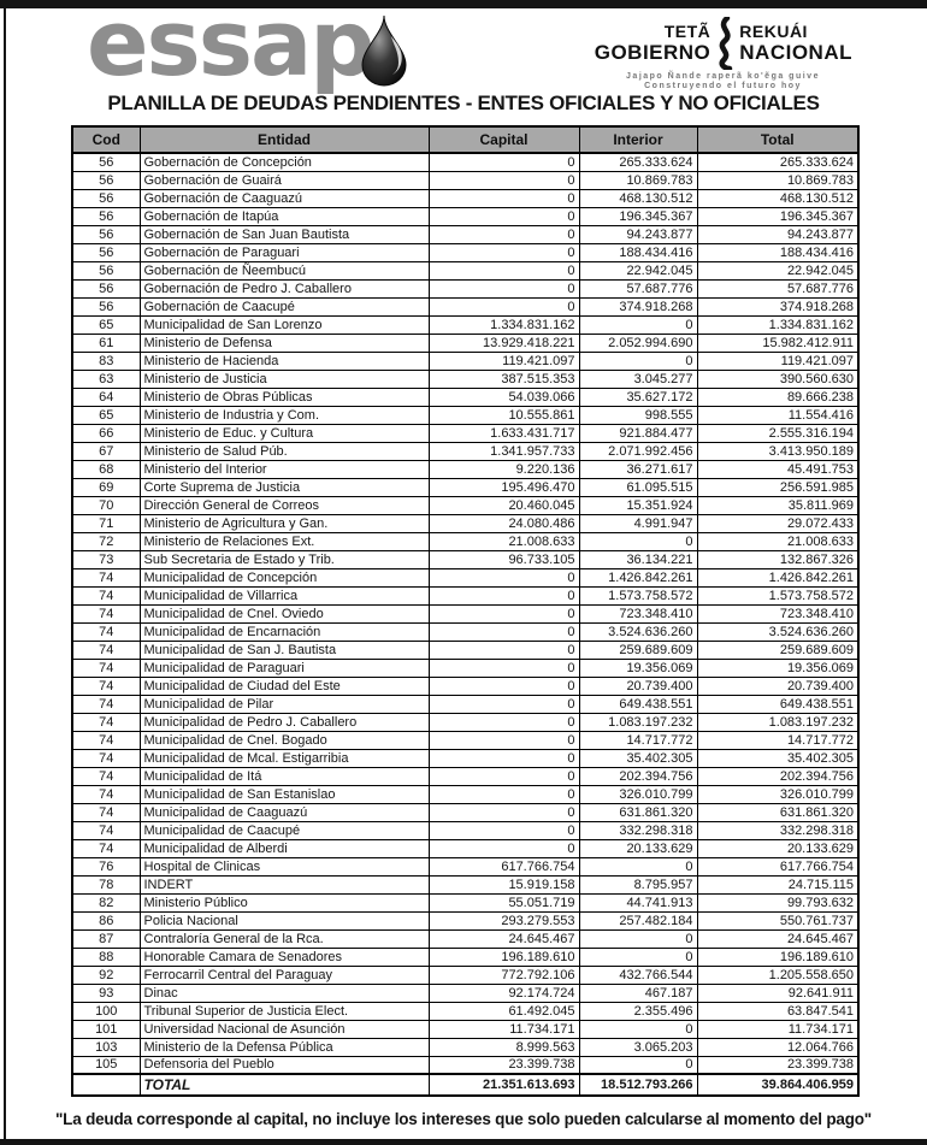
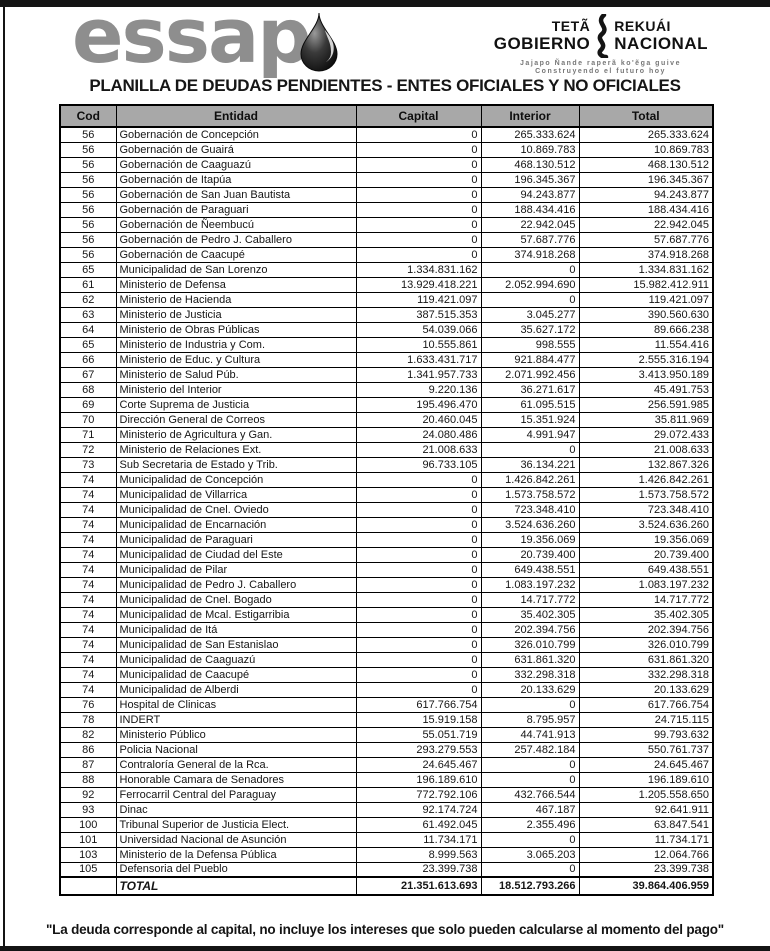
  essap
  TETÃ
  GOBIERNO
  REKUÁI
  NACIONAL
  PLANILLA DE DEUDAS PENDIENTES - ENTES OFICIALES Y NO OFICIALES
  Cod	Entidad	Capital	Interior	Total
  56	Gobernación de Concepción	0	265.333.624	265.333.624
  56	Gobernación de Guairá	0	10.869.783	10.869.783
  56	Gobernación de Caaguazú	0	468.130.512	468.130.512
  56	Gobernación de Itapúa	0	196.345.367	196.345.367
  56	Gobernación de San Juan Bautista	0	94.243.877	94.243.877
  56	Gobernación de Paraguari	0	188.434.416	188.434.416
  56	Gobernación de Ñeembucú	0	22.942.045	22.942.045
  56	Gobernación de Pedro J. Caballero	0	57.687.776	57.687.776
  56	Gobernación de Caacupé	0	374.918.268	374.918.268
  65	Municipalidad de San Lorenzo	1.334.831.162	0	1.334.831.162
  61	Ministerio de Defensa	13.929.418.221	2.052.994.690	15.982.412.911
- 83	Ministerio de Hacienda	119.421.097	0	119.421.097
+ 62	Ministerio de Hacienda	119.421.097	0	119.421.097
  63	Ministerio de Justicia	387.515.353	3.045.277	390.560.630
  64	Ministerio de Obras Públicas	54.039.066	35.627.172	89.666.238
  65	Ministerio de Industria y Com.	10.555.861	998.555	11.554.416
  66	Ministerio de Educ. y Cultura	1.633.431.717	921.884.477	2.555.316.194
  67	Ministerio de Salud Púb.	1.341.957.733	2.071.992.456	3.413.950.189
  68	Ministerio del Interior	9.220.136	36.271.617	45.491.753
  69	Corte Suprema de Justicia	195.496.470	61.095.515	256.591.985
  70	Dirección General de Correos	20.460.045	15.351.924	35.811.969
  71	Ministerio de Agricultura y Gan.	24.080.486	4.991.947	29.072.433
  72	Ministerio de Relaciones Ext.	21.008.633	0	21.008.633
  73	Sub Secretaria de Estado y Trib.	96.733.105	36.134.221	132.867.326
  74	Municipalidad de Concepción	0	1.426.842.261	1.426.842.261
  74	Municipalidad de Villarrica	0	1.573.758.572	1.573.758.572
  74	Municipalidad de Cnel. Oviedo	0	723.348.410	723.348.410
  74	Municipalidad de Encarnación	0	3.524.636.260	3.524.636.260
- 74	Municipalidad de San J. Bautista	0	259.689.609	259.689.609
  74	Municipalidad de Paraguari	0	19.356.069	19.356.069
  74	Municipalidad de Ciudad del Este	0	20.739.400	20.739.400
  74	Municipalidad de Pilar	0	649.438.551	649.438.551
  74	Municipalidad de Pedro J. Caballero	0	1.083.197.232	1.083.197.232
  74	Municipalidad de Cnel. Bogado	0	14.717.772	14.717.772
  74	Municipalidad de Mcal. Estigarribia	0	35.402.305	35.402.305
  74	Municipalidad de Itá	0	202.394.756	202.394.756
  74	Municipalidad de San Estanislao	0	326.010.799	326.010.799
  74	Municipalidad de Caaguazú	0	631.861.320	631.861.320
  74	Municipalidad de Caacupé	0	332.298.318	332.298.318
  74	Municipalidad de Alberdi	0	20.133.629	20.133.629
  76	Hospital de Clinicas	617.766.754	0	617.766.754
  78	INDERT	15.919.158	8.795.957	24.715.115
  82	Ministerio Público	55.051.719	44.741.913	99.793.632
  86	Policia Nacional	293.279.553	257.482.184	550.761.737
  87	Contraloría General de la Rca.	24.645.467	0	24.645.467
  88	Honorable Camara de Senadores	196.189.610	0	196.189.610
  92	Ferrocarril Central del Paraguay	772.792.106	432.766.544	1.205.558.650
  93	Dinac	92.174.724	467.187	92.641.911
  100	Tribunal Superior de Justicia Elect.	61.492.045	2.355.496	63.847.541
  101	Universidad Nacional de Asunción	11.734.171	0	11.734.171
  103	Ministerio de la Defensa Pública	8.999.563	3.065.203	12.064.766
  105	Defensoria del Pueblo	23.399.738	0	23.399.738
  	TOTAL	21.351.613.693	18.512.793.266	39.864.406.959
  "La deuda corresponde al capital, no incluye los intereses que solo pueden calcularse al momento del pago"
